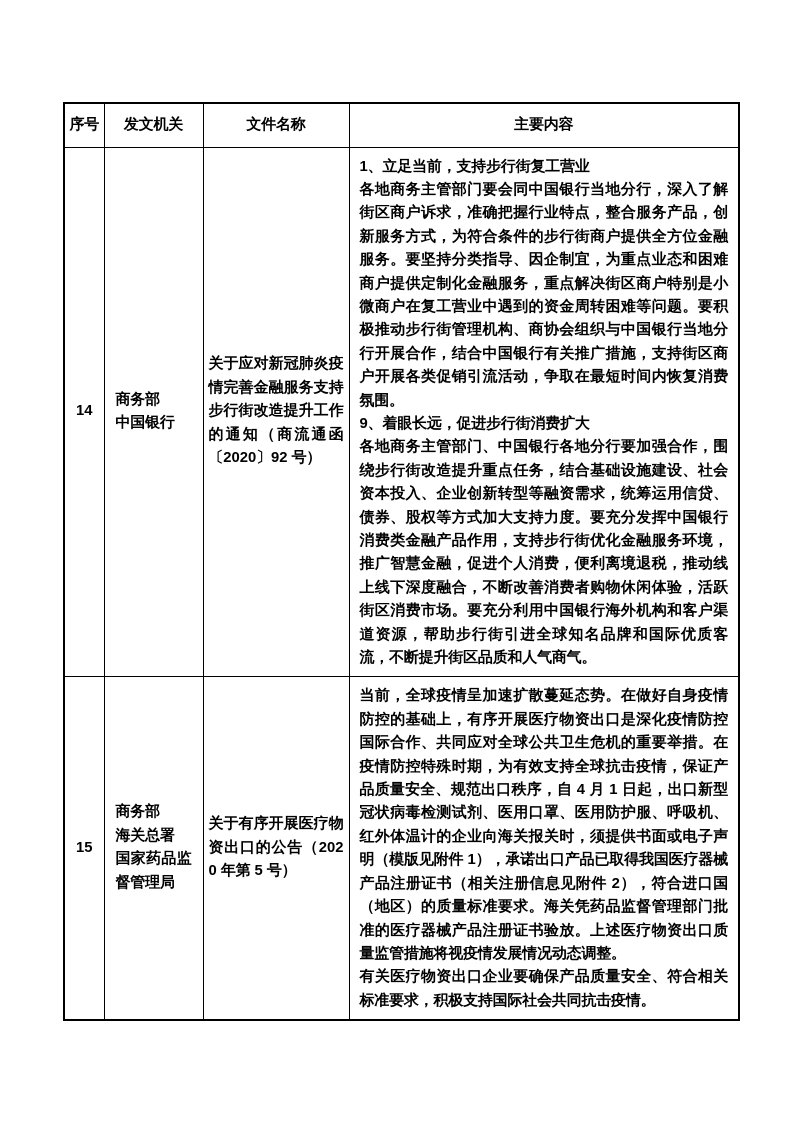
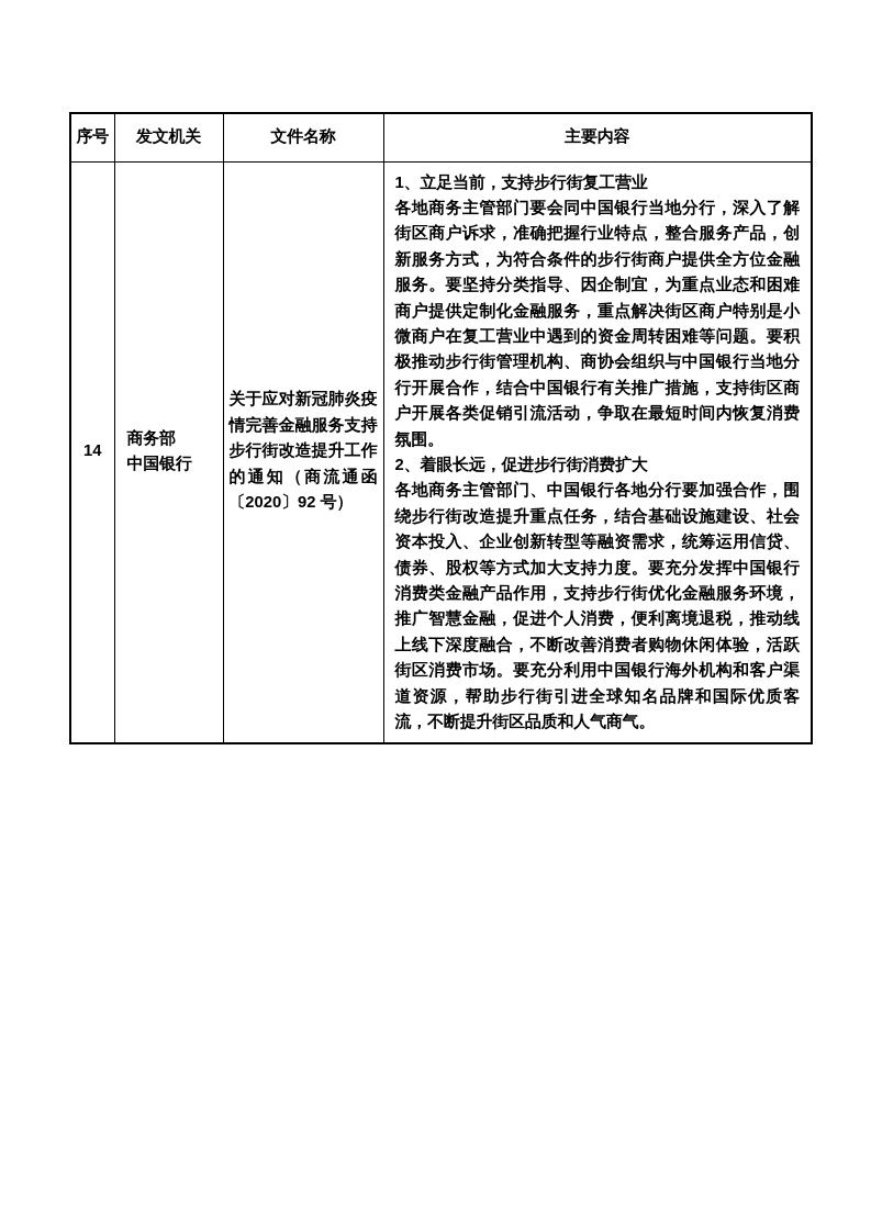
  序号	发文机关	文件名称	主要内容
- 14	商务部 中国银行	关于应对新冠肺炎疫情完善金融服务支持步行街改造提升工作的通知（商流通函〔2020〕92 号）	1、立足当前，支持步行街复工营业 各地商务主管部门要会同中国银行当地分行，深入了解街区商户诉求，准确把握行业特点，整合服务产品，创新服务方式，为符合条件的步行街商户提供全方位金融服务。要坚持分类指导、因企制宜，为重点业态和困难商户提供定制化金融服务，重点解决街区商户特别是小微商户在复工营业中遇到的资金周转困难等问题。要积极推动步行街管理机构、商协会组织与中国银行当地分行开展合作，结合中国银行有关推广措施，支持街区商户开展各类促销引流活动，争取在最短时间内恢复消费氛围。 9、着眼长远，促进步行街消费扩大 各地商务主管部门、中国银行各地分行要加强合作，围绕步行街改造提升重点任务，结合基础设施建设、社会资本投入、企业创新转型等融资需求，统筹运用信贷、债券、股权等方式加大支持力度。要充分发挥中国银行消费类金融产品作用，支持步行街优化金融服务环境，推广智慧金融，促进个人消费，便利离境退税，推动线上线下深度融合，不断改善消费者购物休闲体验，活跃街区消费市场。要充分利用中国银行海外机构和客户渠道资源，帮助步行街引进全球知名品牌和国际优质客流，不断提升街区品质和人气商气。
+ 14	商务部 中国银行	关于应对新冠肺炎疫情完善金融服务支持步行街改造提升工作的通知（商流通函〔2020〕92 号）	1、立足当前，支持步行街复工营业 各地商务主管部门要会同中国银行当地分行，深入了解街区商户诉求，准确把握行业特点，整合服务产品，创新服务方式，为符合条件的步行街商户提供全方位金融服务。要坚持分类指导、因企制宜，为重点业态和困难商户提供定制化金融服务，重点解决街区商户特别是小微商户在复工营业中遇到的资金周转困难等问题。要积极推动步行街管理机构、商协会组织与中国银行当地分行开展合作，结合中国银行有关推广措施，支持街区商户开展各类促销引流活动，争取在最短时间内恢复消费氛围。 2、着眼长远，促进步行街消费扩大 各地商务主管部门、中国银行各地分行要加强合作，围绕步行街改造提升重点任务，结合基础设施建设、社会资本投入、企业创新转型等融资需求，统筹运用信贷、债券、股权等方式加大支持力度。要充分发挥中国银行消费类金融产品作用，支持步行街优化金融服务环境，推广智慧金融，促进个人消费，便利离境退税，推动线上线下深度融合，不断改善消费者购物休闲体验，活跃街区消费市场。要充分利用中国银行海外机构和客户渠道资源，帮助步行街引进全球知名品牌和国际优质客流，不断提升街区品质和人气商气。
- 15	商务部 海关总署 国家药品监督管理局	关于有序开展医疗物资出口的公告（2020 年第 5 号）	当前，全球疫情呈加速扩散蔓延态势。在做好自身疫情防控的基础上，有序开展医疗物资出口是深化疫情防控国际合作、共同应对全球公共卫生危机的重要举措。在疫情防控特殊时期，为有效支持全球抗击疫情，保证产品质量安全、规范出口秩序，自 4 月 1 日起，出口新型冠状病毒检测试剂、医用口罩、医用防护服、呼吸机、红外体温计的企业向海关报关时，须提供书面或电子声明（模版见附件 1），承诺出口产品已取得我国医疗器械产品注册证书（相关注册信息见附件 2），符合进口国（地区）的质量标准要求。海关凭药品监督管理部门批准的医疗器械产品注册证书验放。上述医疗物资出口质量监管措施将视疫情发展情况动态调整。 有关医疗物资出口企业要确保产品质量安全、符合相关标准要求，积极支持国际社会共同抗击疫情。
